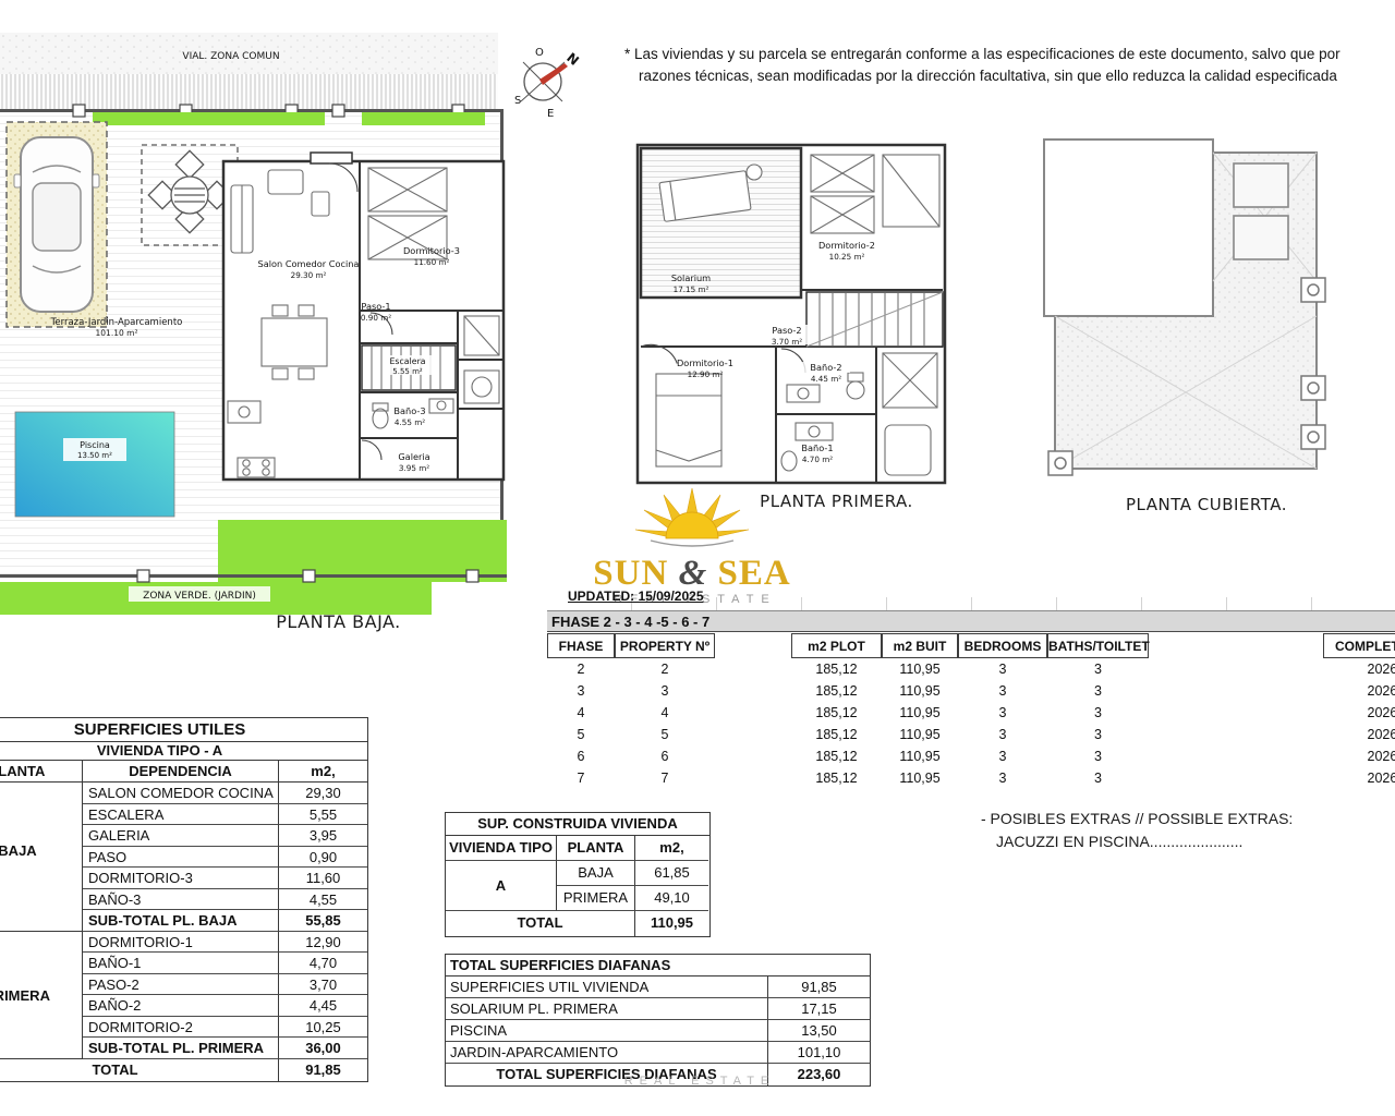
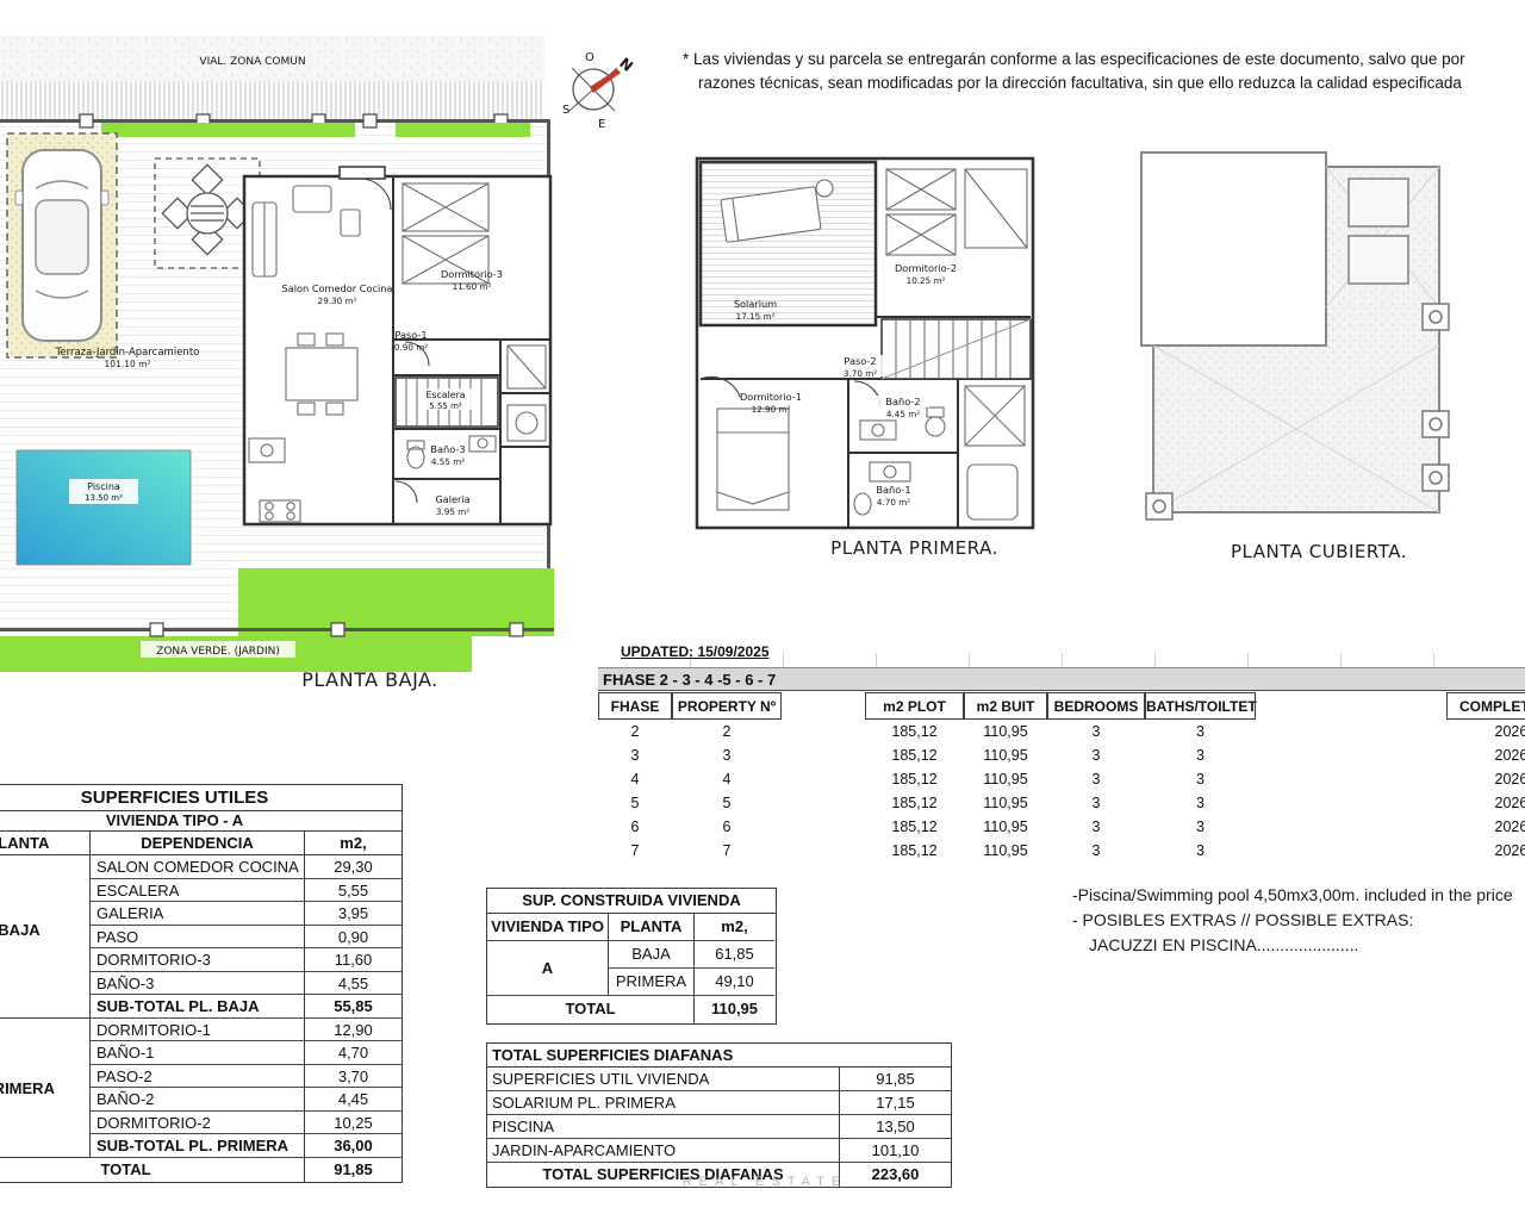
  VIAL. ZONA COMUN
  Terraza-Jardin-Aparcamiento
  101.10 m²
  Piscina
  13.50 m²
  ZONA VERDE. (JARDIN)
  Salon Comedor Cocina
  29.30 m²
  Dormitorio-3
  11.60 m²
  Paso-1
  0.90 m²
  Escalera
  5.55 m²
  Baño-3
  4.55 m²
  Galeria
  3.95 m²
  O
  S
  E
  Solarium
  17.15 m²
  Dormitorio-2
  10.25 m²
  Paso-2
  3.70 m²
  Dormitorio-1
  12.90 m²
  Baño-2
  4.45 m²
  Baño-1
  4.70 m²
  PLANTA BAJA.
  PLANTA PRIMERA.
  PLANTA CUBIERTA.
  * Las viviendas y su parcela se entregarán conforme a las especificaciones de este documento, salvo que por
  razones técnicas, sean modificadas por la dirección facultativa, sin que ello reduzca la calidad especificada
- SUN & SEA
  UPDATED: 15/09/2025
  FHASE 2 - 3 - 4 -5 - 6 - 7
  FHASE
  PROPERTY Nº
  m2 PLOT
  m2 BUIT
  BEDROOMS
  BATHS/TOILTET
  2
  2
  185,12
  110,95
  3
  3
  3
  3
  185,12
  110,95
  3
  3
  4
  4
  185,12
  110,95
  3
  3
  5
  5
  185,12
  110,95
  3
  3
  6
  6
  185,12
  110,95
  3
  3
  7
  7
  185,12
  110,95
  3
  3
  SUPERFICIES UTILES
  VIVIENDA TIPO - A
  LANTA
  DEPENDENCIA
  m2,
  SALON COMEDOR COCINA
  29,30
  ESCALERA
  5,55
  GALERIA
  3,95
  PASO
  0,90
  DORMITORIO-3
  11,60
  BAÑO-3
  4,55
  SUB-TOTAL PL. BAJA
  55,85
  DORMITORIO-1
  12,90
  BAÑO-1
  4,70
  PASO-2
  3,70
  BAÑO-2
  4,45
  DORMITORIO-2
  10,25
  SUB-TOTAL PL. PRIMERA
  36,00
  TOTAL
  91,85
  BAJA
  IMERA
  SUP. CONSTRUIDA VIVIENDA
  VIVIENDA TIPO
  PLANTA
  m2,
  A
  BAJA
  61,85
  PRIMERA
  49,10
  TOTAL
  110,95
  TOTAL SUPERFICIES DIAFANAS
  SUPERFICIES UTIL VIVIENDA
  91,85
  SOLARIUM PL. PRIMERA
  17,15
  PISCINA
  13,50
  JARDIN-APARCAMIENTO
  101,10
  TOTAL SUPERFICIES DIAFANAS
  223,60
+ -Piscina/Swimming pool 4,50mx3,00m. included in the price
  - POSIBLES EXTRAS // POSSIBLE EXTRAS:
  JACUZZI EN PISCINA......................
  REAL ESTATE
